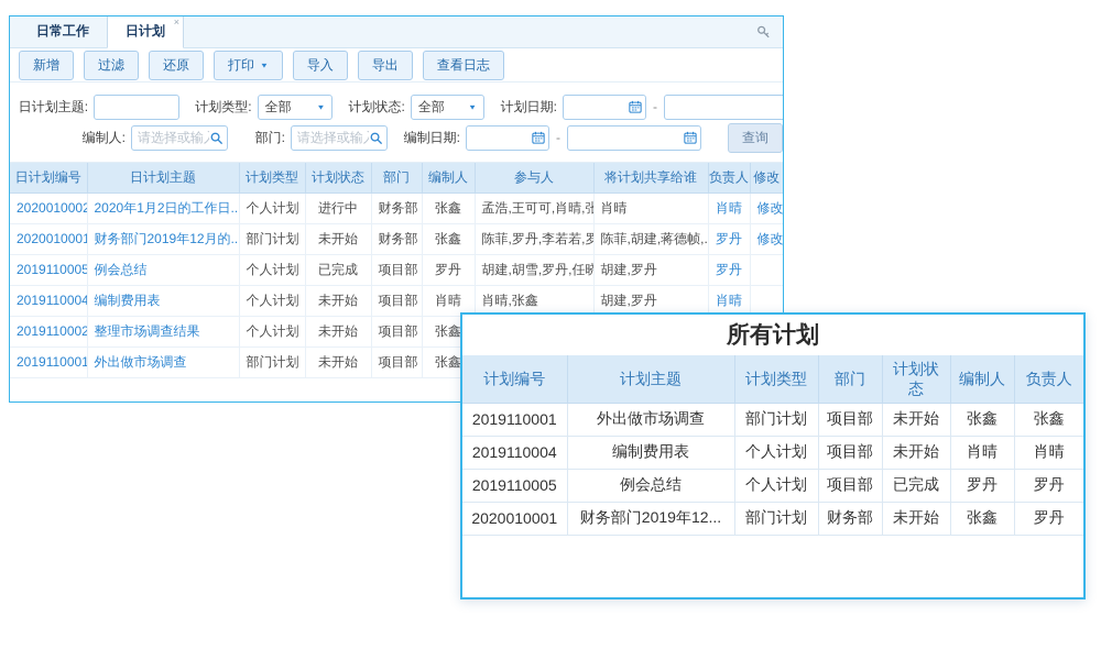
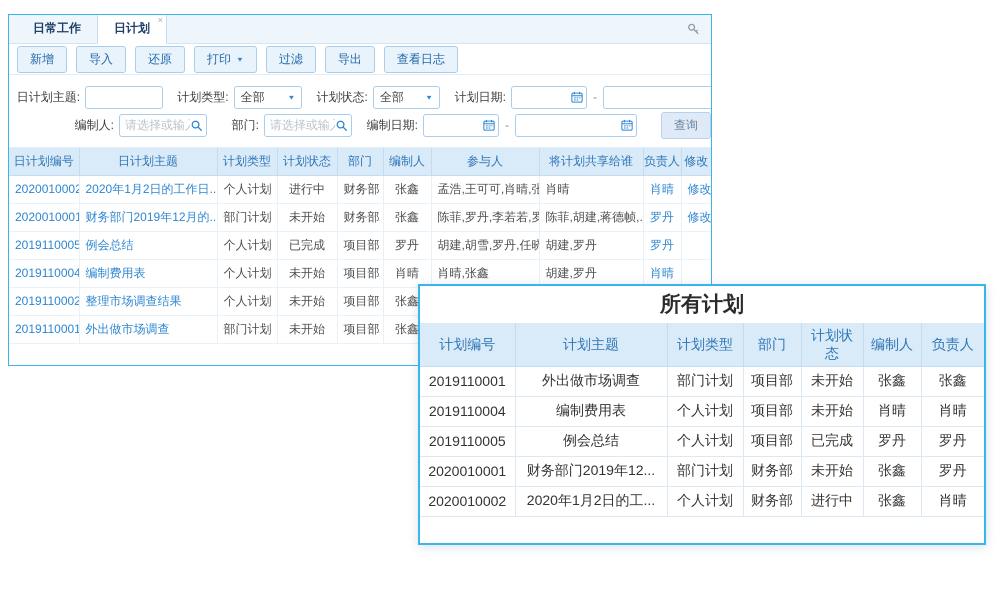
  日常工作
  日计划
  ×
  新增
- 过滤
+ 导入
  还原
  打印
- 导入
+ 过滤
  导出
  查看日志
  日计划主题:
  计划类型:
  全部
  计划状态:
  全部
  计划日期:
  -
  编制人:
  请选择或输
  部门:
  请选择或输
  编制日期:
  -
  查询
  日计划编号	日计划主题	计划类型	计划状态	部门	编制人	参与人	将计划共享给谁	负责人	修改
  2020010002	2020年1月2日的工作日..	个人计划	进行中	财务部	张鑫	孟浩,王可可,肖晴,张	肖晴	肖晴	修改
  2020010001	财务部门2019年12月的..	部门计划	未开始	财务部	张鑫	陈菲,罗丹,李若若,罗	陈菲,胡建,蒋德帧,.	罗丹	修改
  2019110005	例会总结	个人计划	已完成	项目部	罗丹	胡建,胡雪,罗丹,任晓	胡建,罗丹	罗丹
  2019110004	编制费用表	个人计划	未开始	项目部	肖晴	肖晴,张鑫	胡建,罗丹	肖晴
  2019110002	整理市场调查结果	个人计划	未开始	项目部	张鑫
  2019110001	外出做市场调查	部门计划	未开始	项目部	张鑫
  所有计划
  计划编号	计划主题	计划类型	部门	计划状态	编制人	负责人
  2019110001	外出做市场调查	部门计划	项目部	未开始	张鑫	张鑫
  2019110004	编制费用表	个人计划	项目部	未开始	肖晴	肖晴
  2019110005	例会总结	个人计划	项目部	已完成	罗丹	罗丹
  2020010001	财务部门2019年12...	部门计划	财务部	未开始	张鑫	罗丹
+ 2020010002	2020年1月2日的工...	个人计划	财务部	进行中	张鑫	肖晴
